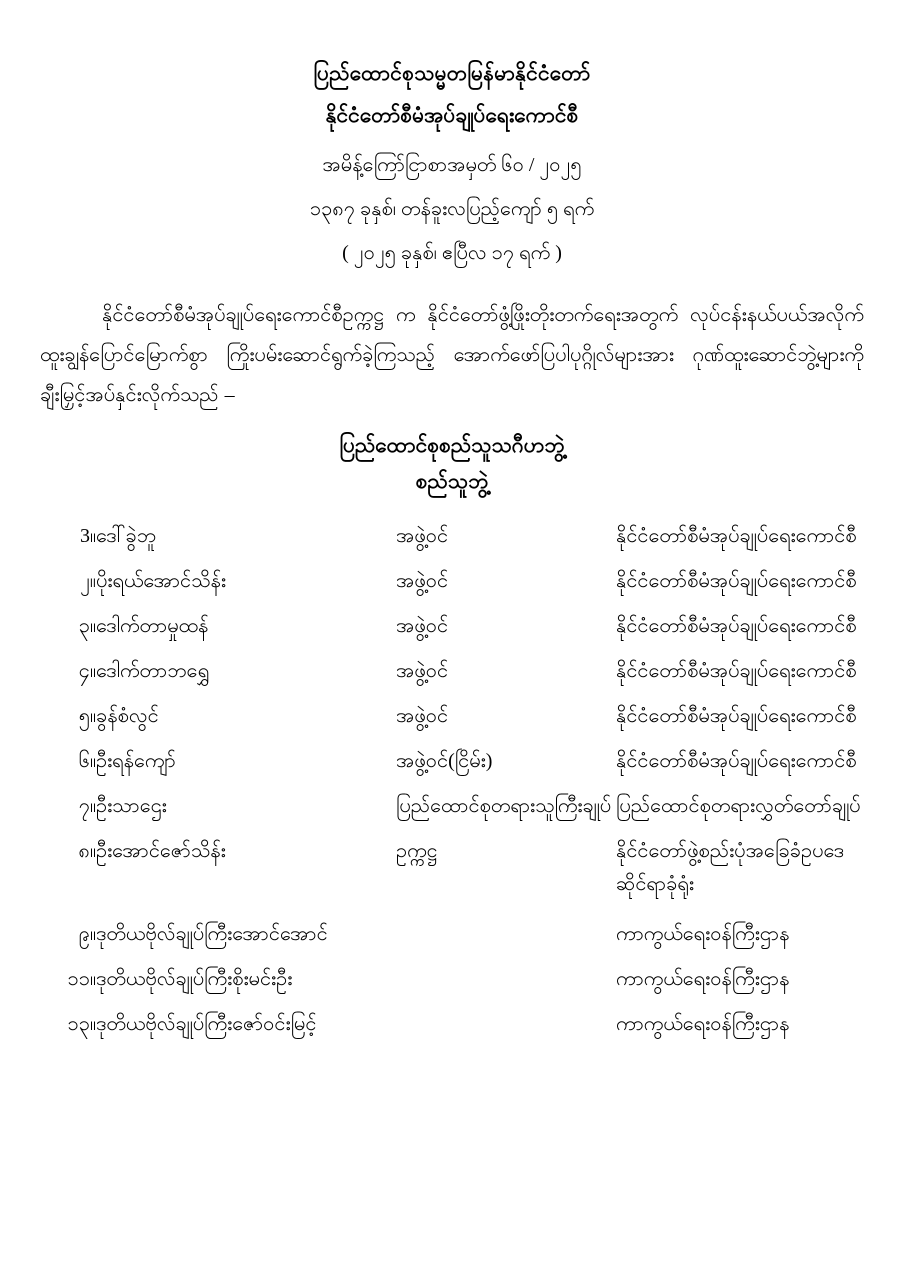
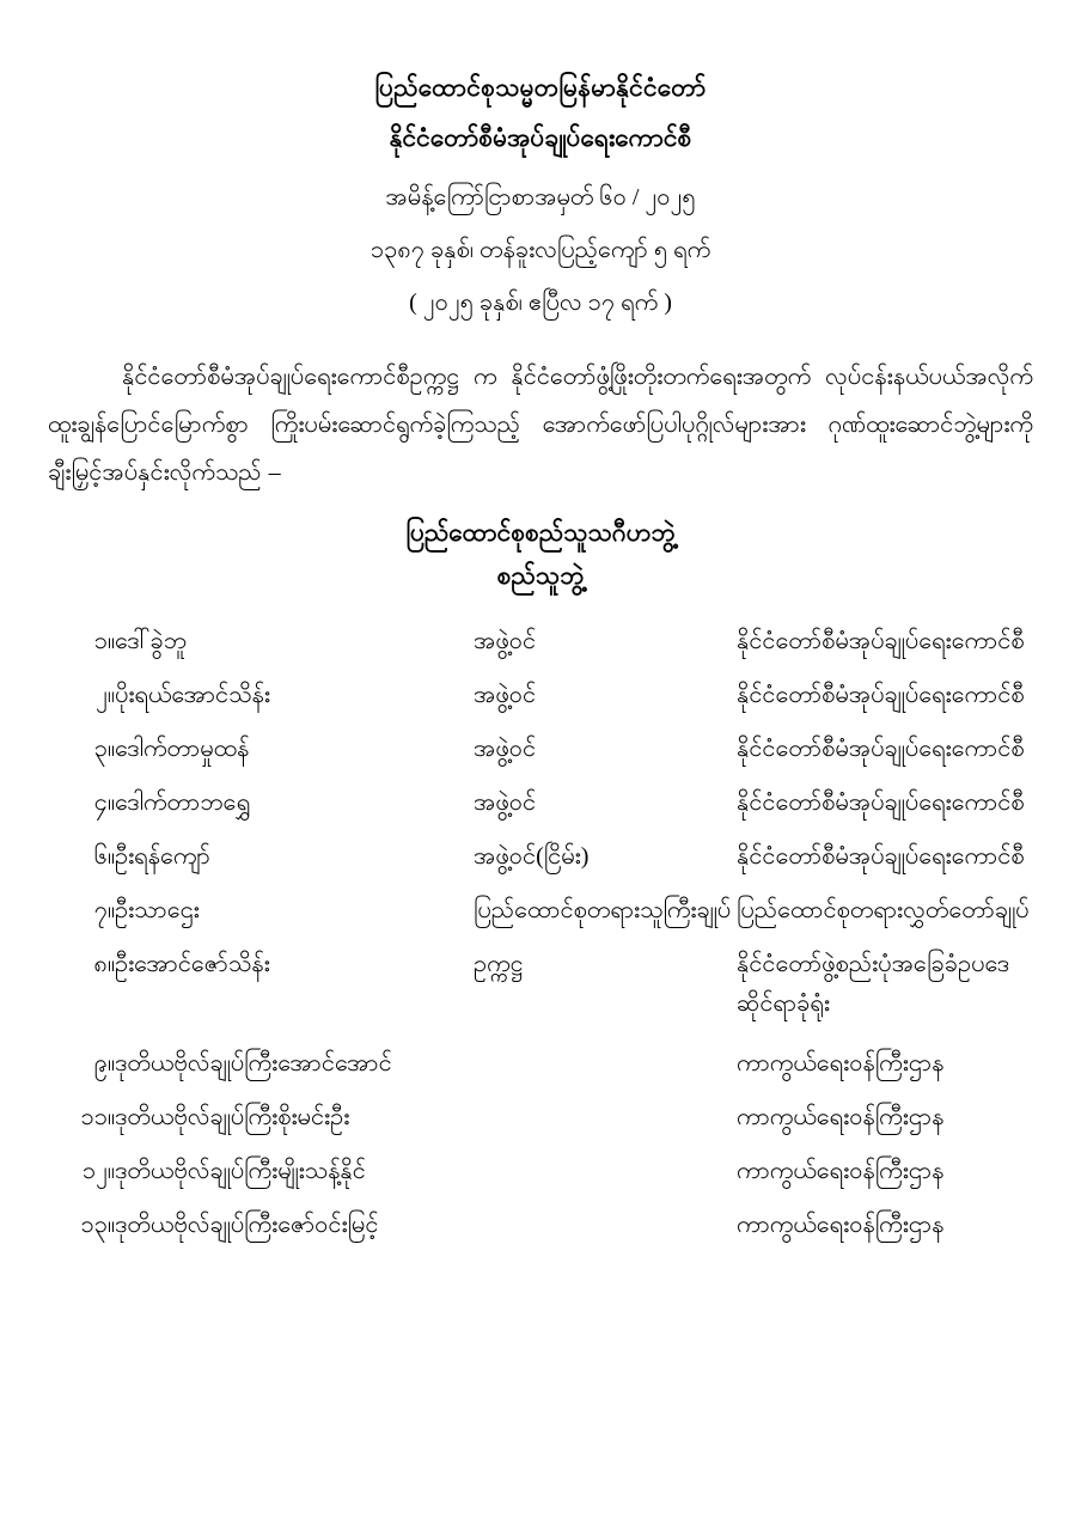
  ပြည်ထောင်စုသမ္မတမြန်မာနိုင်ငံတော်
  နိုင်ငံတော်စီမံအုပ်ချုပ်ရေးကောင်စီ
  အမိန့်ကြော်ငြာစာအမှတ် ၆၀ / ၂၀၂၅
  ၁၃၈၇ ခုနှစ်၊ တန်ခူးလပြည့်ကျော် ၅ ရက်
  ( ၂၀၂၅ ခုနှစ်၊ ဧပြီလ ၁၇ ရက် )
  နိုင်ငံတော်စီမံအုပ်ချုပ်ရေးကောင်စီဥက္ကဋ္ဌ က နိုင်ငံတော်ဖွံ့ဖြိုးတိုးတက်ရေးအတွက် လုပ်ငန်းနယ်ပယ်အလိုက် ထူးချွန်ပြောင်မြောက်စွာ ကြိုးပမ်းဆောင်ရွက်ခဲ့ကြသည့် အောက်ဖော်ပြပါပုဂ္ဂိုလ်များအား ဂုဏ်ထူးဆောင်ဘွဲ့များကို ချီးမြှင့်အပ်နှင်းလိုက်သည် –
  ပြည်ထောင်စုစည်သူသဂီဟဘွဲ့
  စည်သူဘွဲ့
- 3။	ဒေါ်ခွဲဘူ	အဖွဲ့ဝင်	နိုင်ငံတော်စီမံအုပ်ချုပ်ရေးကောင်စီ
+ ၁။	ဒေါ်ခွဲဘူ	အဖွဲ့ဝင်	နိုင်ငံတော်စီမံအုပ်ချုပ်ရေးကောင်စီ
  ၂။	ပိုးရယ်အောင်သိန်း	အဖွဲ့ဝင်	နိုင်ငံတော်စီမံအုပ်ချုပ်ရေးကောင်စီ
  ၃။	ဒေါက်တာမှုထန်	အဖွဲ့ဝင်	နိုင်ငံတော်စီမံအုပ်ချုပ်ရေးကောင်စီ
  ၄။	ဒေါက်တာဘရွှေ	အဖွဲ့ဝင်	နိုင်ငံတော်စီမံအုပ်ချုပ်ရေးကောင်စီ
- ၅။	ခွန်စံလွင်	အဖွဲ့ဝင်	နိုင်ငံတော်စီမံအုပ်ချုပ်ရေးကောင်စီ
  ၆။	ဦးရန်ကျော်	အဖွဲ့ဝင်(ငြိမ်း)	နိုင်ငံတော်စီမံအုပ်ချုပ်ရေးကောင်စီ
  ၇။	ဦးသာဌေး	ပြည်ထောင်စုတရားသူကြီးချုပ်	ပြည်ထောင်စုတရားလွှတ်တော်ချုပ်
  ၈။	ဦးအောင်ဇော်သိန်း	ဥက္ကဋ္ဌ	နိုင်ငံတော်ဖွဲ့စည်းပုံအခြေခံဥပဒေ ဆိုင်ရာခုံရုံး
  ၉။	ဒုတိယဗိုလ်ချုပ်ကြီးအောင်အောင်	ကာကွယ်ရေးဝန်ကြီးဌာန
  ၁၁။	ဒုတိယဗိုလ်ချုပ်ကြီးစိုးမင်းဦး	ကာကွယ်ရေးဝန်ကြီးဌာန
+ ၁၂။	ဒုတိယဗိုလ်ချုပ်ကြီးမျိုးသန့်နိုင်	ကာကွယ်ရေးဝန်ကြီးဌာန
  ၁၃။	ဒုတိယဗိုလ်ချုပ်ကြီးဇော်ဝင်းမြင့်	ကာကွယ်ရေးဝန်ကြီးဌာန
